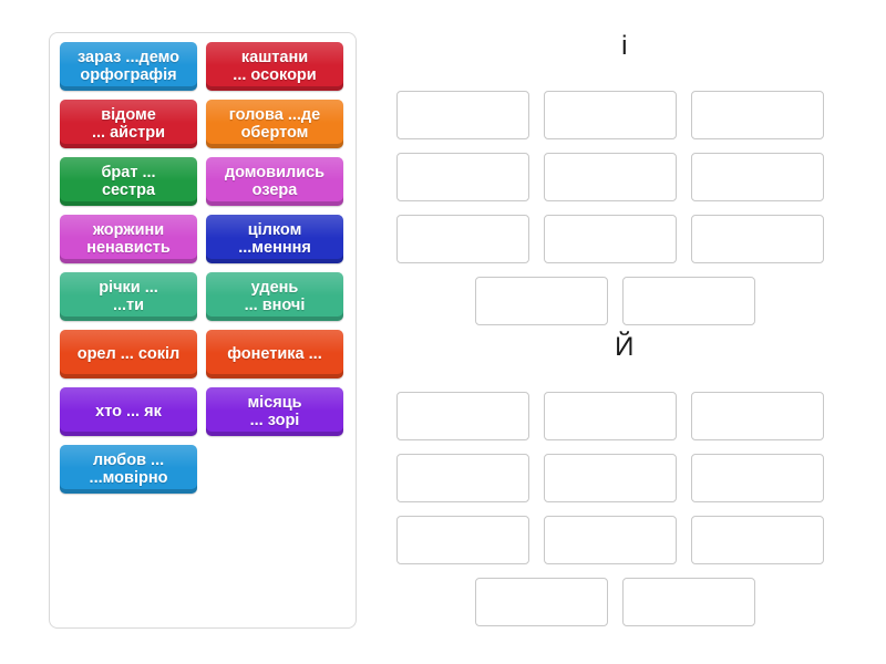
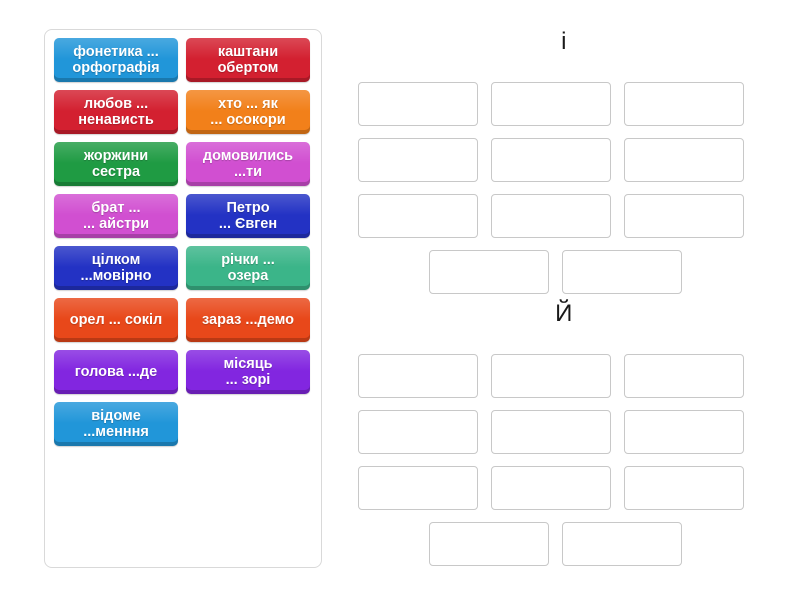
- зараз ...демо
+ фонетика ...
  орфографія
  каштани
- ... осокори
+ обертом
- відоме
+ любов ...
- ... айстри
+ ненависть
- голова ...де
+ хто ... як
- обертом
+ ... осокори
- брат ...
+ жоржини
  сестра
  домовились
- озера
+ ...ти
- жоржини
+ брат ...
- ненависть
+ ... айстри
+ Петро
+ ... Євген
  цілком
- ...менння
+ ...мовірно
  річки ...
- ...ти
+ озера
- удень
- ... вночі
  орел ... сокіл
- фонетика ...
+ зараз ...демо
- хто ... як
+ голова ...де
  місяць
  ... зорі
- любов ...
+ відоме
- ...мовірно
+ ...менння
  і
  Й
